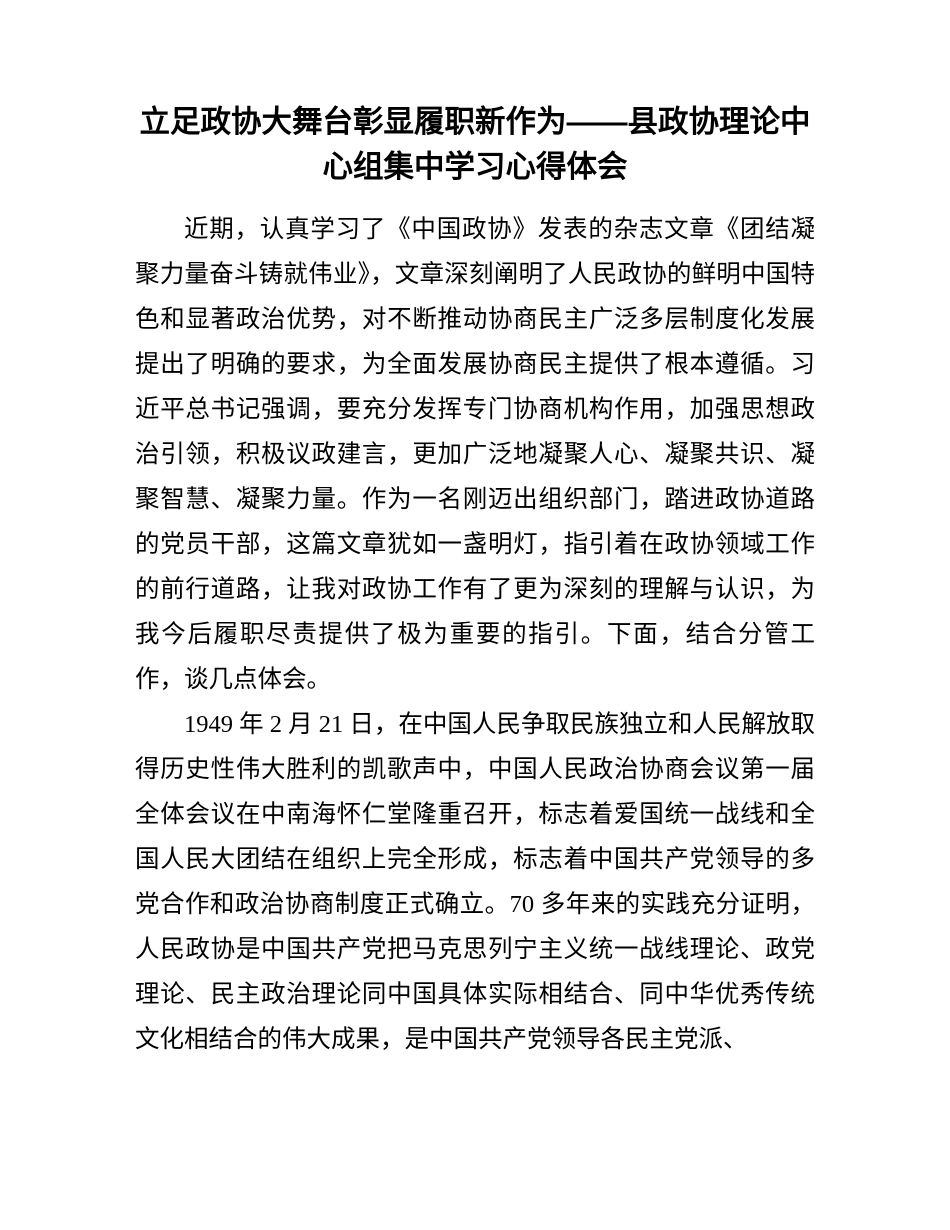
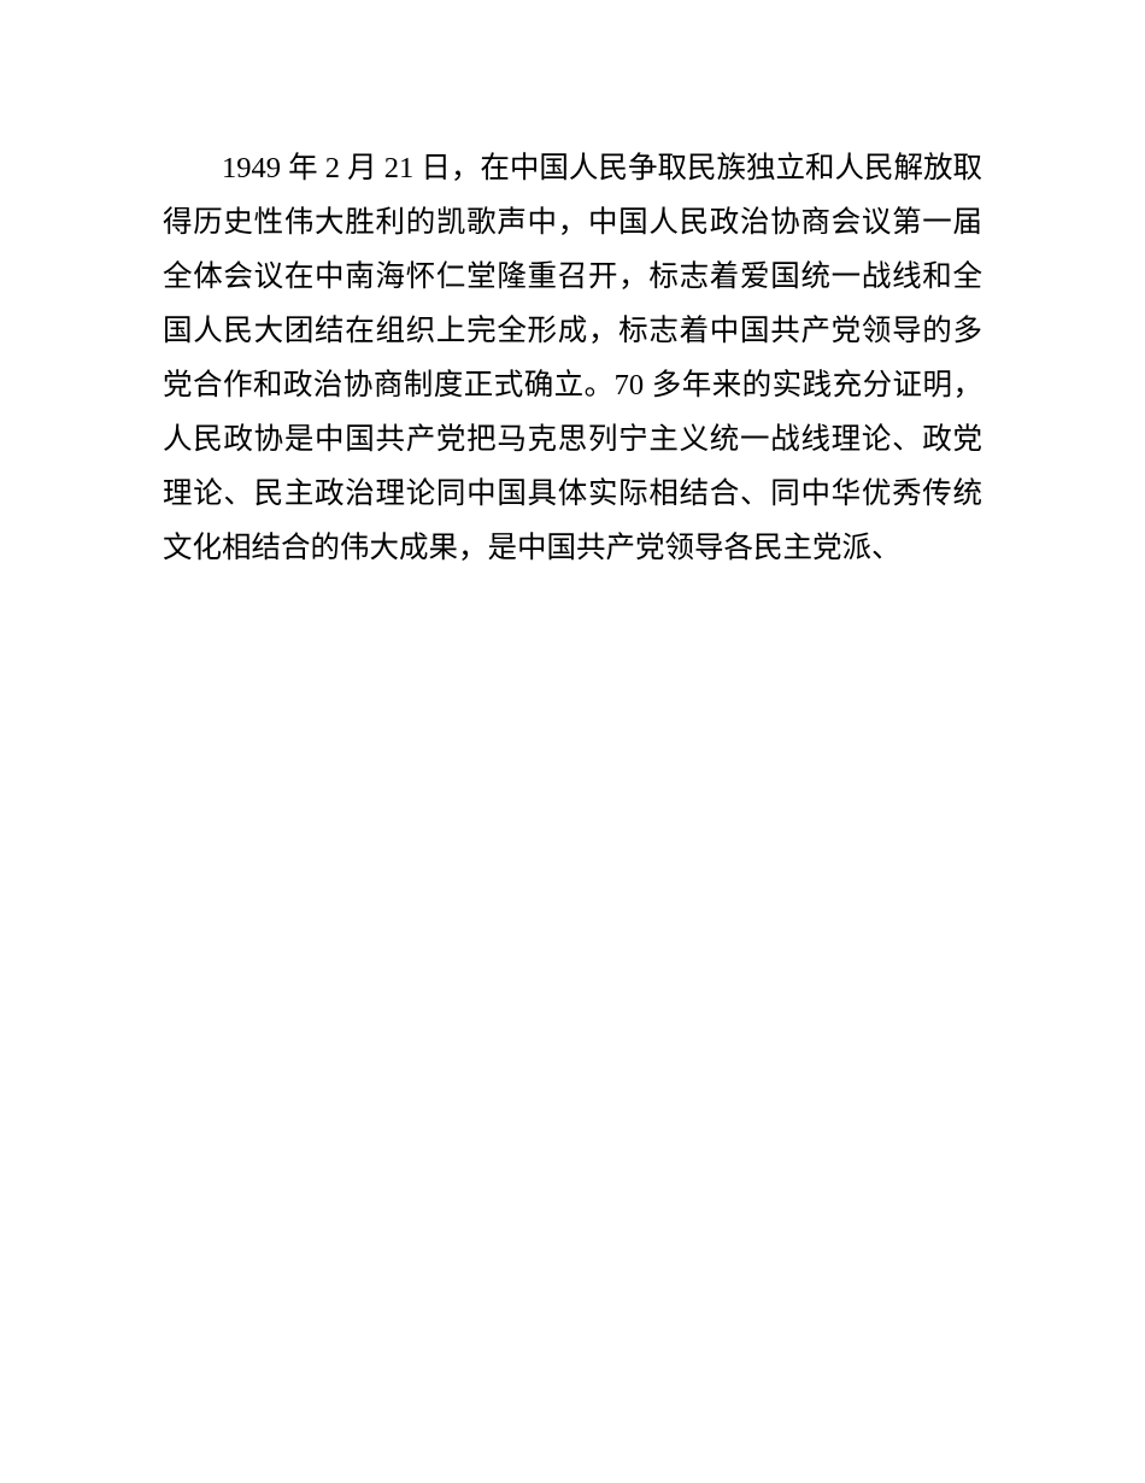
- 立足政协大舞台彰显履职新作为——县政协理论中心组集中学习心得体会
- 近期，认真学习了《中国政协》发表的杂志文章《团结凝聚力量奋斗铸就伟业》，文章深刻阐明了人民政协的鲜明中国特色和显著政治优势，对不断推动协商民主广泛多层制度化发展提出了明确的要求，为全面发展协商民主提供了根本遵循。习近平总书记强调，要充分发挥专门协商机构作用，加强思想政治引领，积极议政建言，更加广泛地凝聚人心、凝聚共识、凝聚智慧、凝聚力量。作为一名刚迈出组织部门，踏进政协道路的党员干部，这篇文章犹如一盏明灯，指引着在政协领域工作的前行道路，让我对政协工作有了更为深刻的理解与认识，为我今后履职尽责提供了极为重要的指引。下面，结合分管工作，谈几点体会。
  1949 年 2 月 21 日，在中国人民争取民族独立和人民解放取得历史性伟大胜利的凯歌声中，中国人民政治协商会议第一届全体会议在中南海怀仁堂隆重召开，标志着爱国统一战线和全国人民大团结在组织上完全形成，标志着中国共产党领导的多党合作和政治协商制度正式确立。70 多年来的实践充分证明，人民政协是中国共产党把马克思列宁主义统一战线理论、政党理论、民主政治理论同中国具体实际相结合、同中华优秀传统文化相结合的伟大成果，是中国共产党领导各民主党派、
